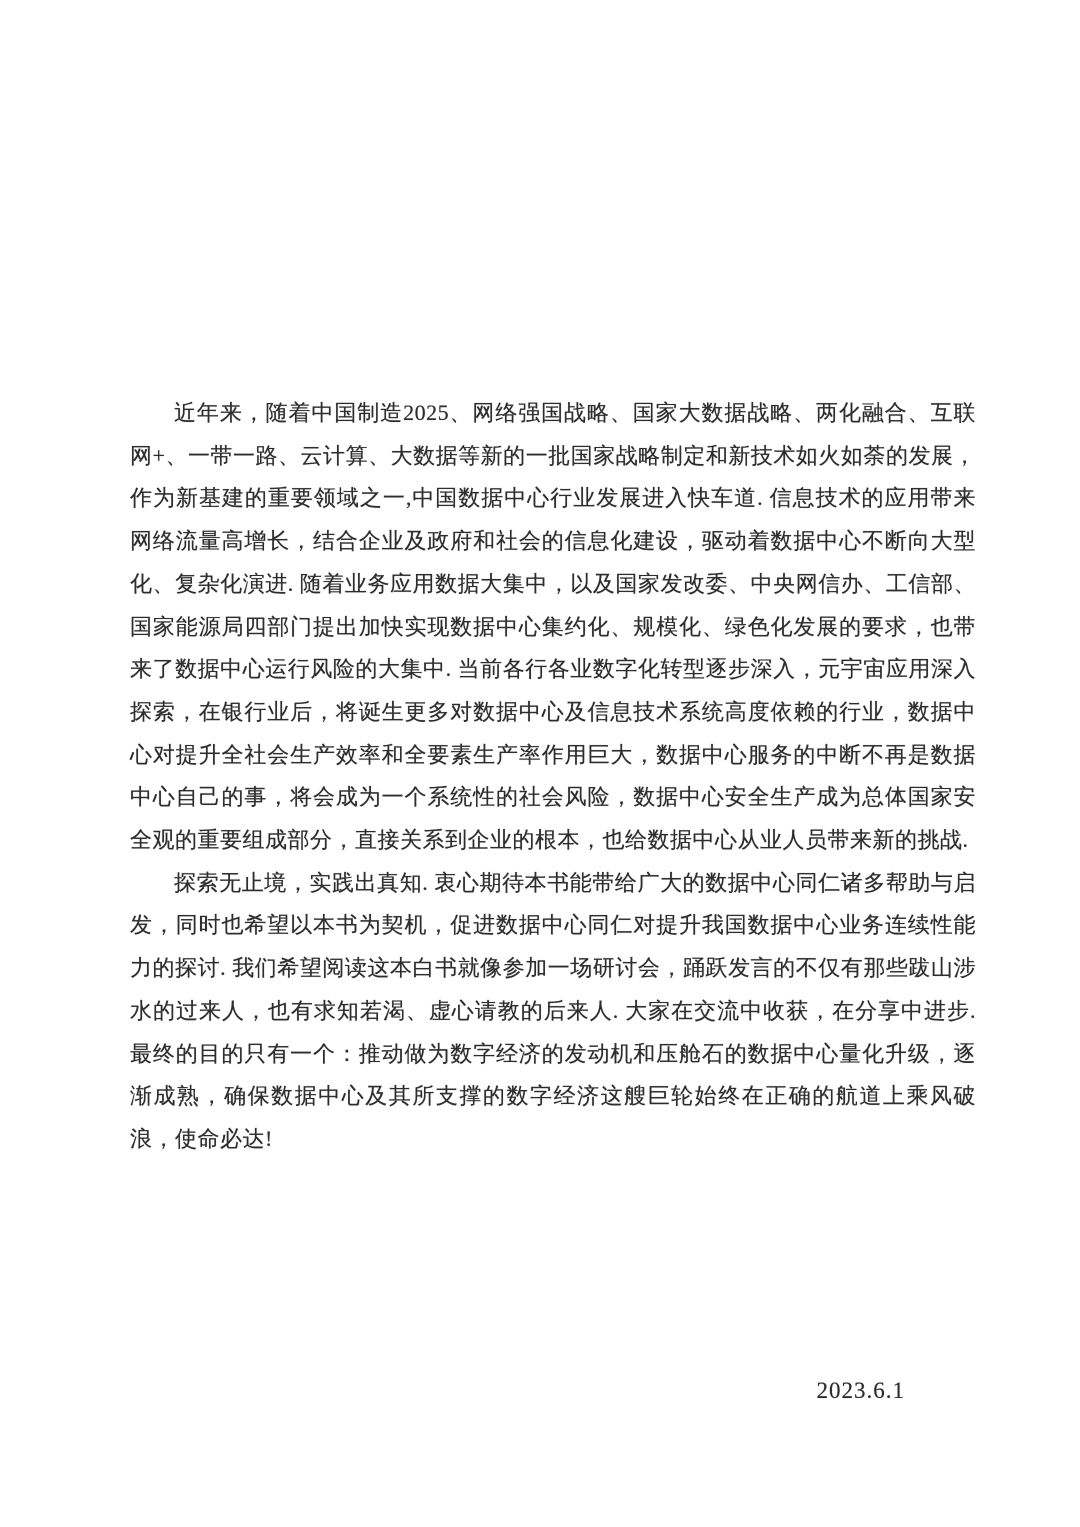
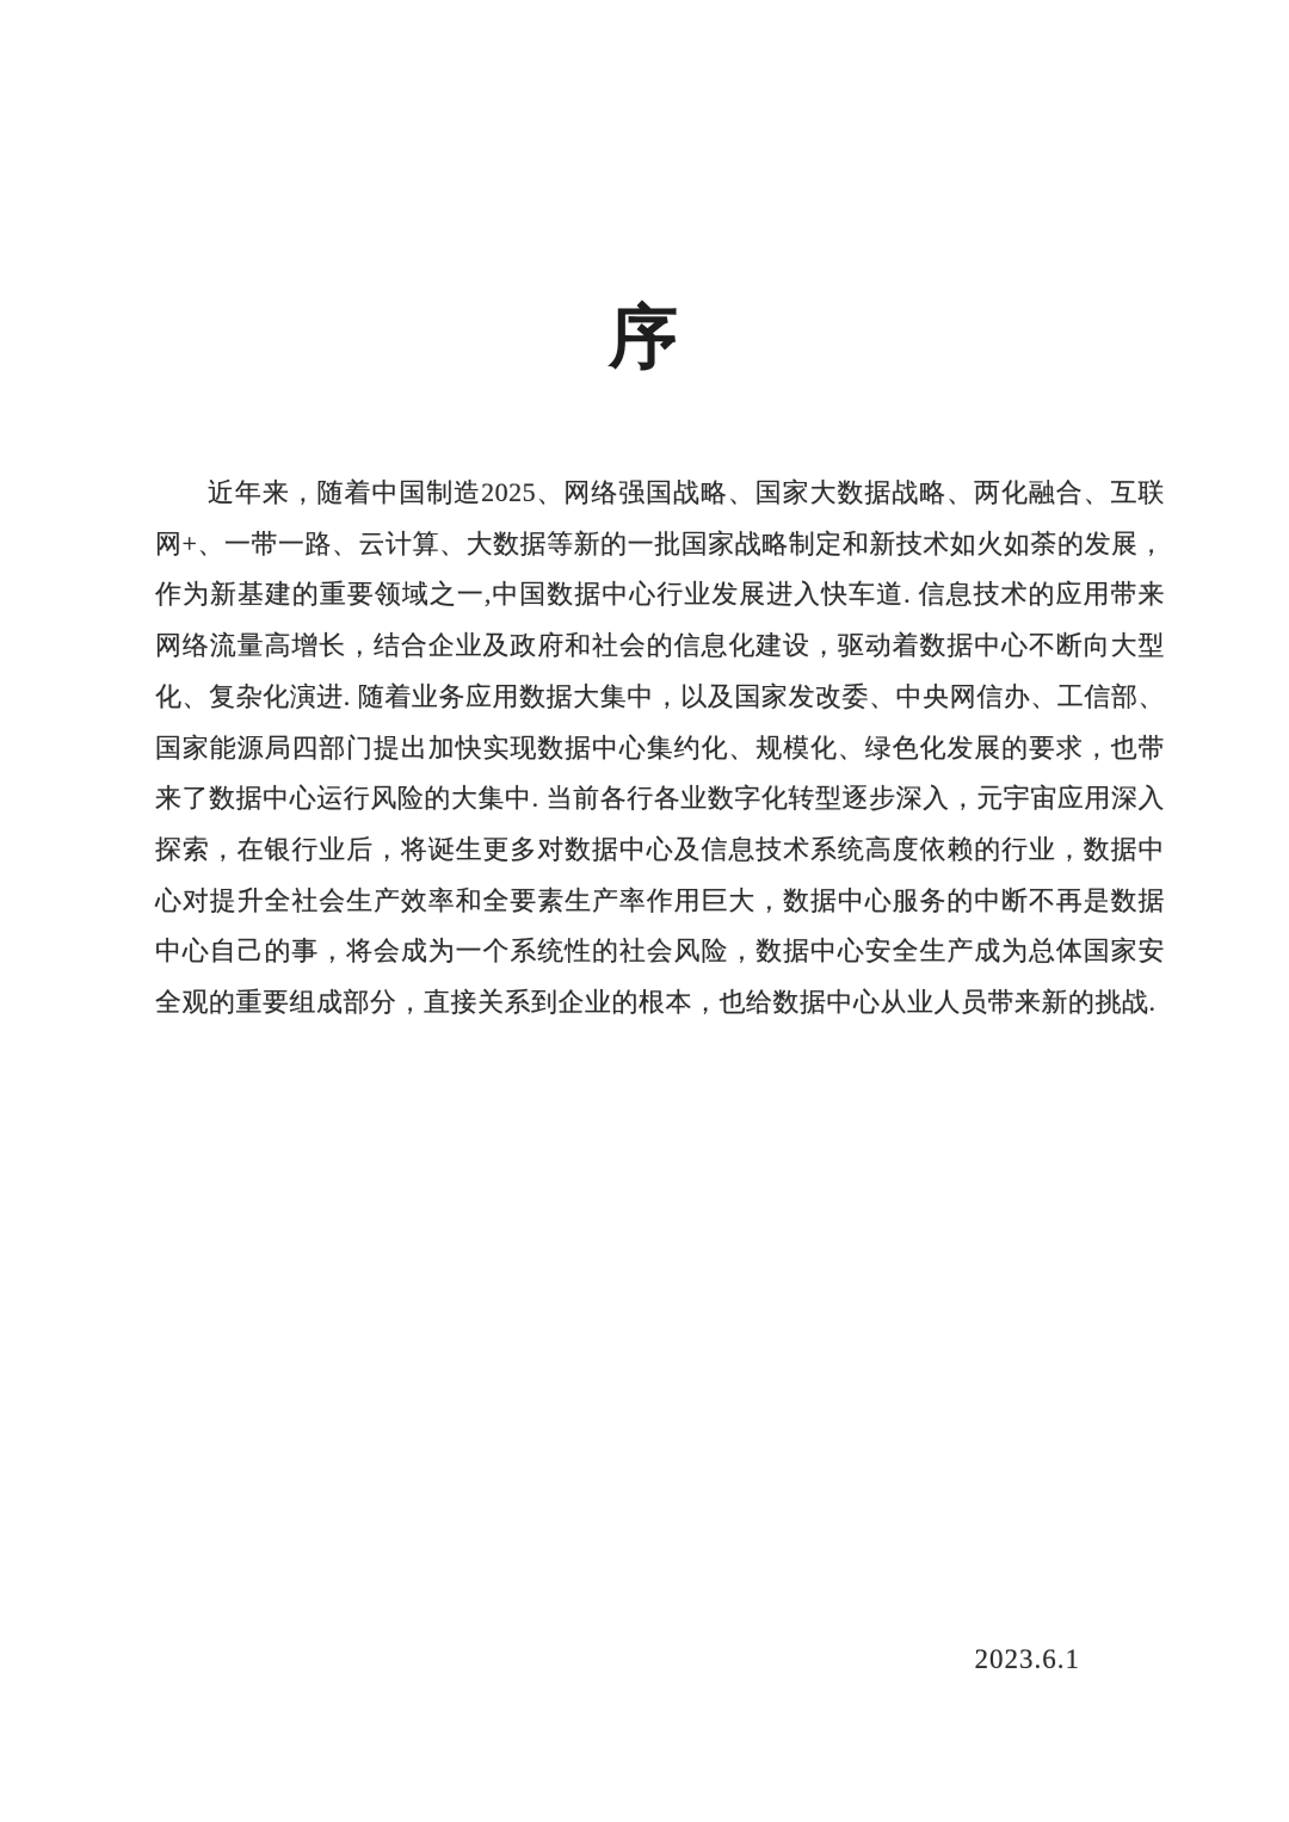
+ 序
  近年来，随着中国制造2025、网络强国战略、国家大数据战略、两化融合、互联网+、一带一路、云计算、大数据等新的一批国家战略制定和新技术如火如荼的发展，作为新基建的重要领域之一,中国数据中心行业发展进入快车道. 信息技术的应用带来网络流量高增长，结合企业及政府和社会的信息化建设，驱动着数据中心不断向大型化、复杂化演进. 随着业务应用数据大集中，以及国家发改委、中央网信办、工信部、国家能源局四部门提出加快实现数据中心集约化、规模化、绿色化发展的要求，也带来了数据中心运行风险的大集中. 当前各行各业数字化转型逐步深入，元宇宙应用深入探索，在银行业后，将诞生更多对数据中心及信息技术系统高度依赖的行业，数据中心对提升全社会生产效率和全要素生产率作用巨大，数据中心服务的中断不再是数据中心自己的事，将会成为一个系统性的社会风险，数据中心安全生产成为总体国家安全观的重要组成部分，直接关系到企业的根本，也给数据中心从业人员带来新的挑战.
- 探索无止境，实践出真知. 衷心期待本书能带给广大的数据中心同仁诸多帮助与启发，同时也希望以本书为契机，促进数据中心同仁对提升我国数据中心业务连续性能力的探讨. 我们希望阅读这本白书就像参加一场研讨会，踊跃发言的不仅有那些跋山涉水的过来人，也有求知若渴、虚心请教的后来人. 大家在交流中收获，在分享中进步. 最终的目的只有一个：推动做为数字经济的发动机和压舱石的数据中心量化升级，逐渐成熟，确保数据中心及其所支撑的数字经济这艘巨轮始终在正确的航道上乘风破浪，使命必达!
  2023.6.1
